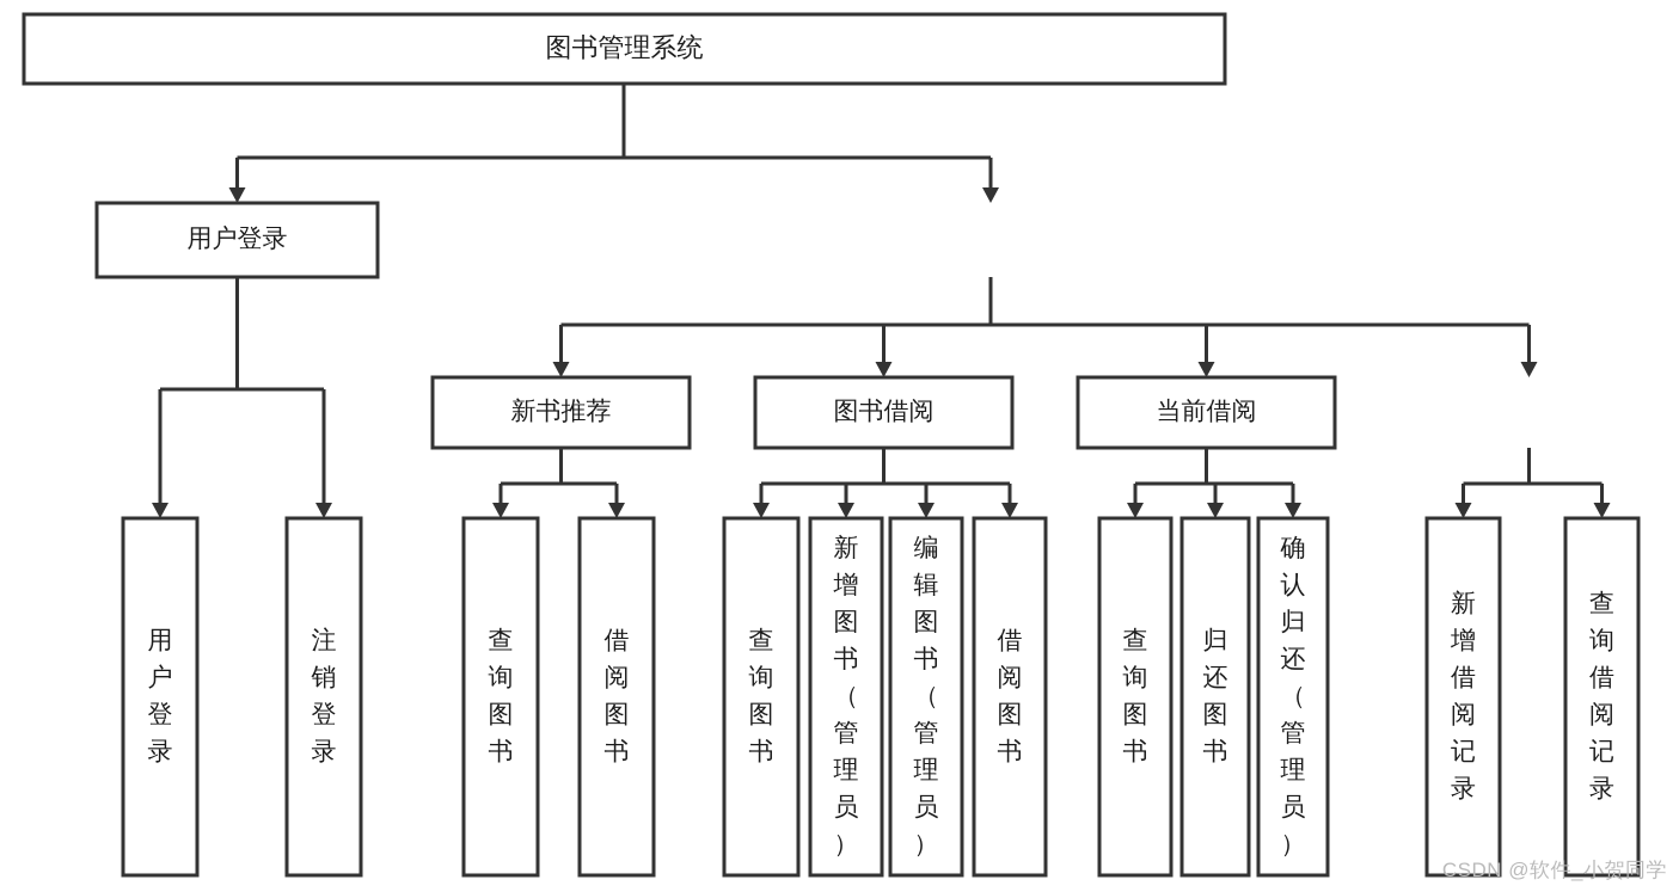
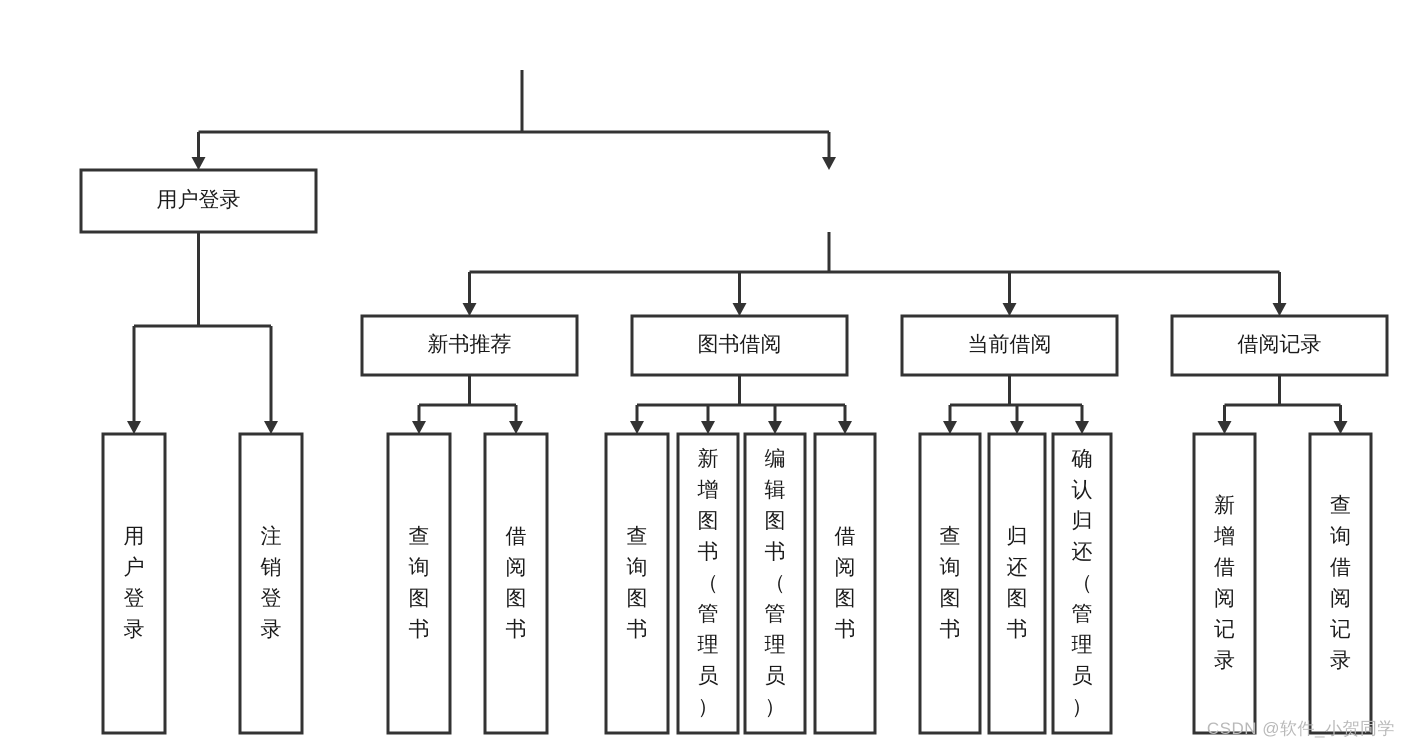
- 图书管理系统
  用户登录
  新书推荐
  图书借阅
  当前借阅
+ 借阅记录
  用户登录
  注销登录
  查询图书
  借阅图书
  查询图书
  新增图书（管理员）
  编辑图书（管理员）
  借阅图书
  查询图书
  归还图书
  确认归还（管理员）
  新增借阅记录
  查询借阅记录
  CSDN @软件_小贺同学
